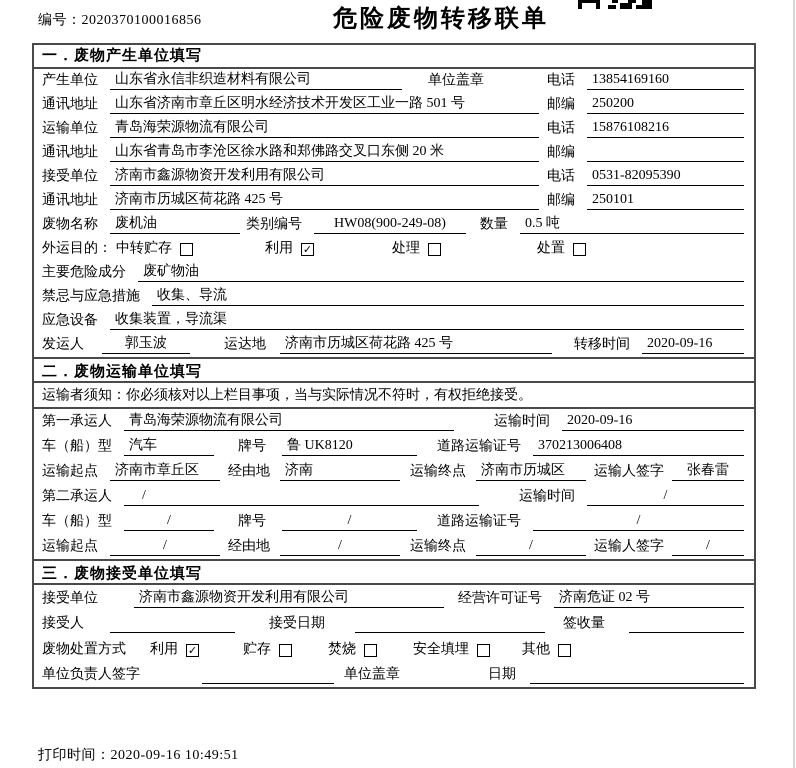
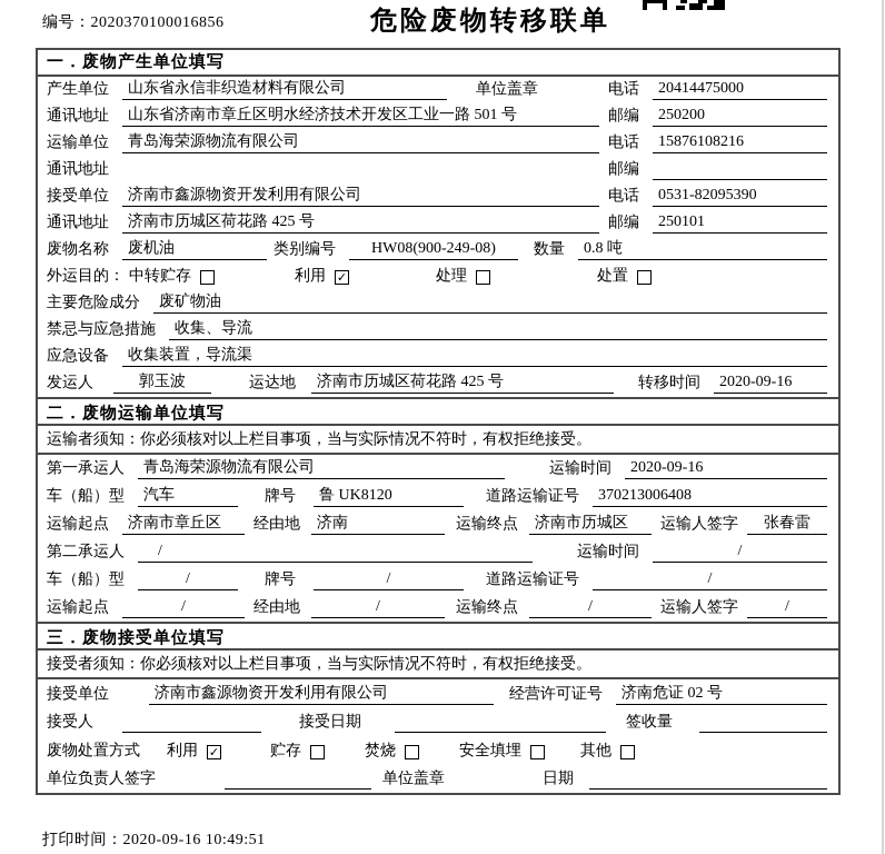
  编号：2020370100016856
  危险废物转移联单
  一．废物产生单位填写
  产生单位
  山东省永信非织造材料有限公司
  单位盖章
  电话
- 13854169160
+ 20414475000
  通讯地址
  山东省济南市章丘区明水经济技术开发区工业一路 501 号
  邮编
  250200
  运输单位
  青岛海荣源物流有限公司
  电话
  15876108216
  通讯地址
- 山东省青岛市李沧区徐水路和郑佛路交叉口东侧 20 米
  邮编
  接受单位
  济南市鑫源物资开发利用有限公司
  电话
  0531-82095390
  通讯地址
  济南市历城区荷花路 425 号
  邮编
  250101
  废物名称
  废机油
  类别编号
  HW08(900-249-08)
  数量
- 0.5 吨
+ 0.8 吨
  外运目的：
  中转贮存
  利用
  ✓
  处理
  处置
  主要危险成分
  废矿物油
  禁忌与应急措施
  收集、导流
  应急设备
  收集装置，导流渠
  发运人
  郭玉波
  运达地
  济南市历城区荷花路 425 号
  转移时间
  2020-09-16
  二．废物运输单位填写
  运输者须知：你必须核对以上栏目事项，当与实际情况不符时，有权拒绝接受。
  第一承运人
  青岛海荣源物流有限公司
  运输时间
  2020-09-16
  车（船）型
  汽车
  牌号
  鲁 UK8120
  道路运输证号
  370213006408
  运输起点
  济南市章丘区
  经由地
  济南
  运输终点
  济南市历城区
  运输人签字
  张春雷
  第二承运人
  /
  运输时间
  /
  车（船）型
  /
  牌号
  /
  道路运输证号
  /
  运输起点
  /
  经由地
  /
  运输终点
  /
  运输人签字
  /
  三．废物接受单位填写
+ 接受者须知：你必须核对以上栏目事项，当与实际情况不符时，有权拒绝接受。
  接受单位
  济南市鑫源物资开发利用有限公司
  经营许可证号
  济南危证 02 号
  接受人
  接受日期
  签收量
  废物处置方式
  利用
  ✓
  贮存
  焚烧
  安全填埋
  其他
  单位负责人签字
  单位盖章
  日期
  打印时间：2020-09-16 10:49:51
